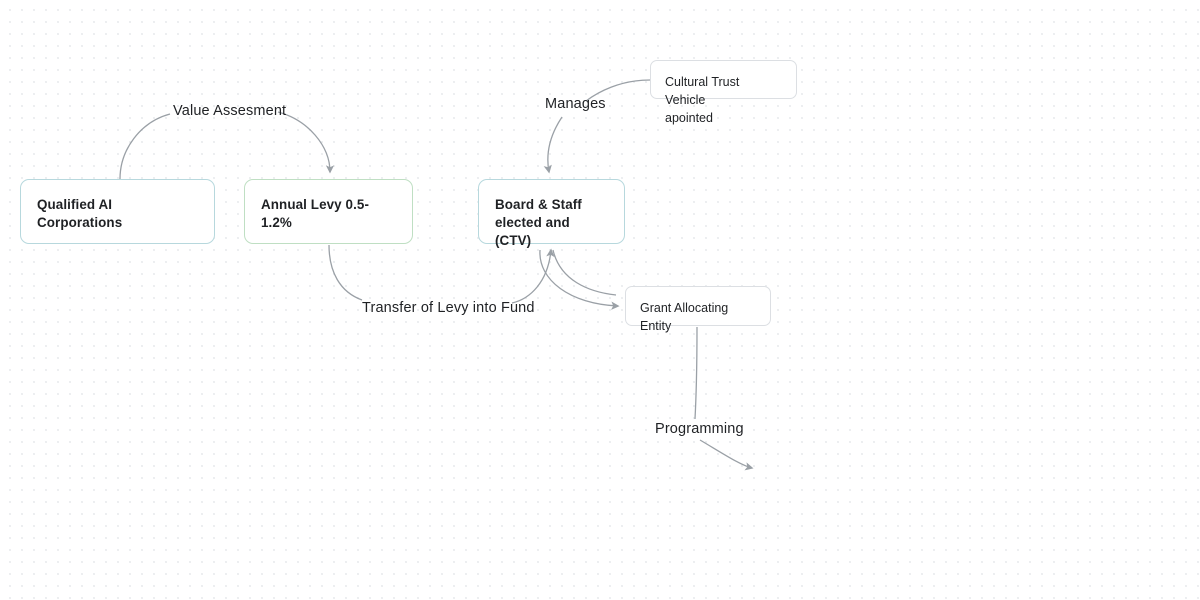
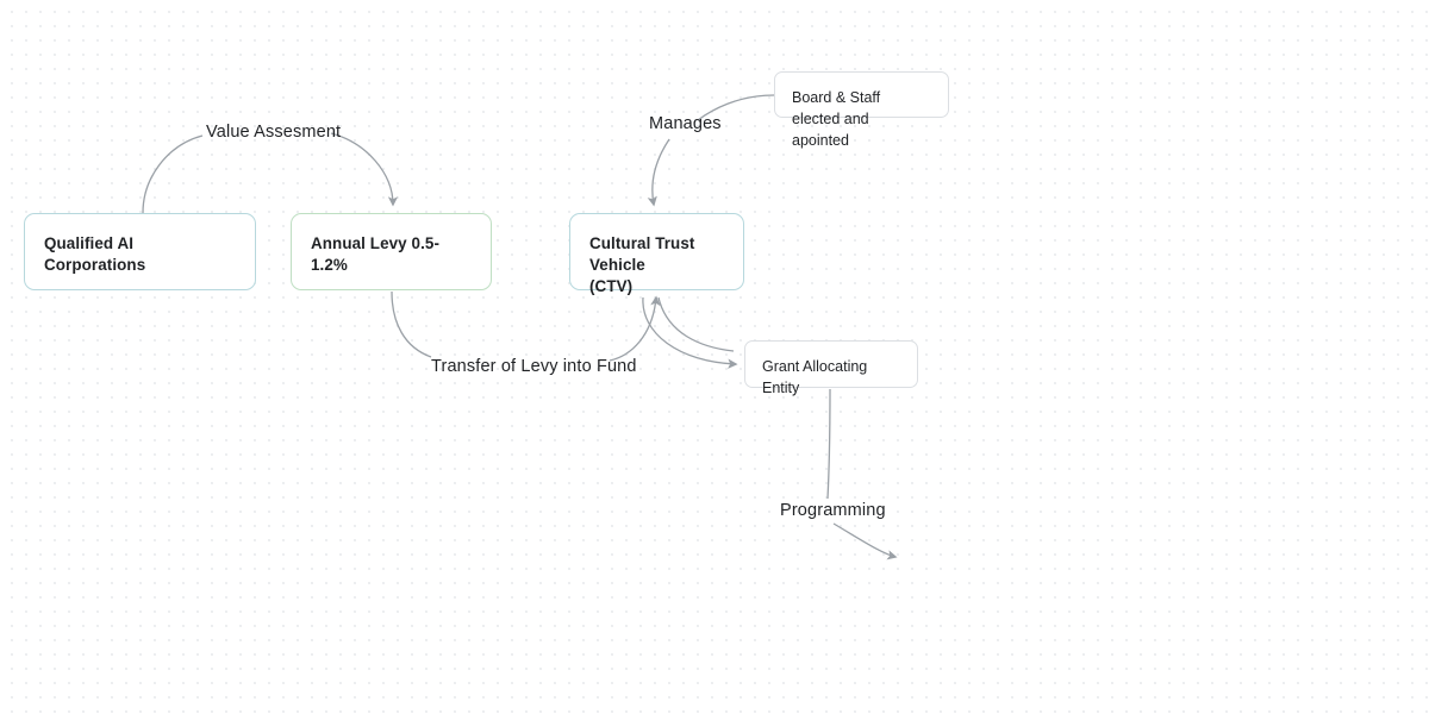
  Qualified AI Corporations
  Annual Levy 0.5-1.2%
- Board & Staff elected and
+ Cultural Trust Vehicle
  (CTV)
- Cultural Trust Vehicle
+ Board & Staff elected and
  apointed
  Grant Allocating Entity
  Value Assesment
  Transfer of Levy into Fund
  Manages
  Programming
